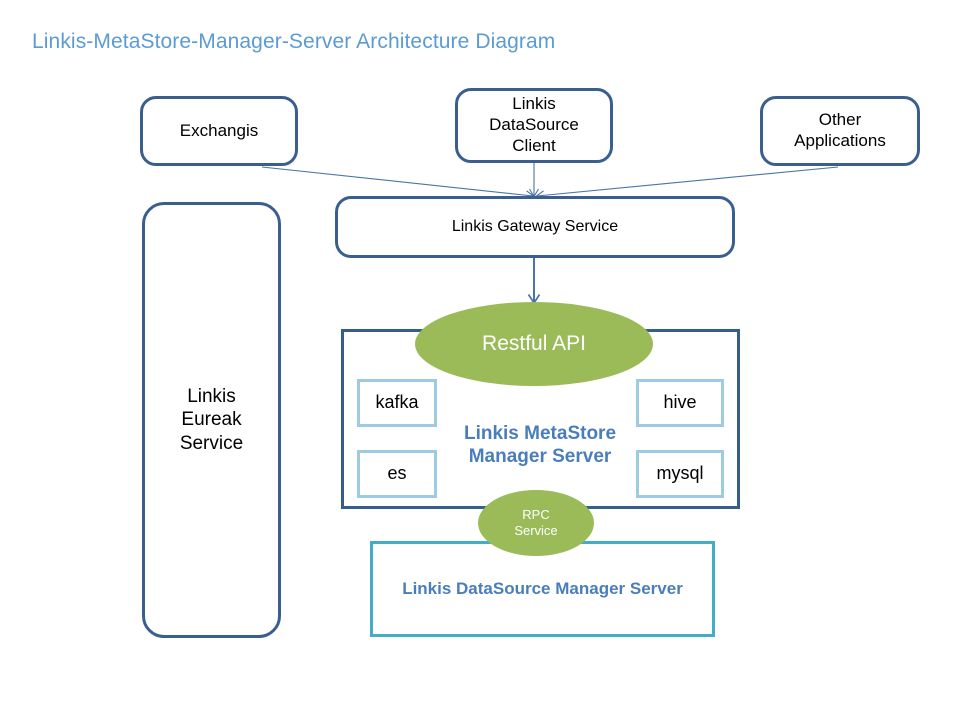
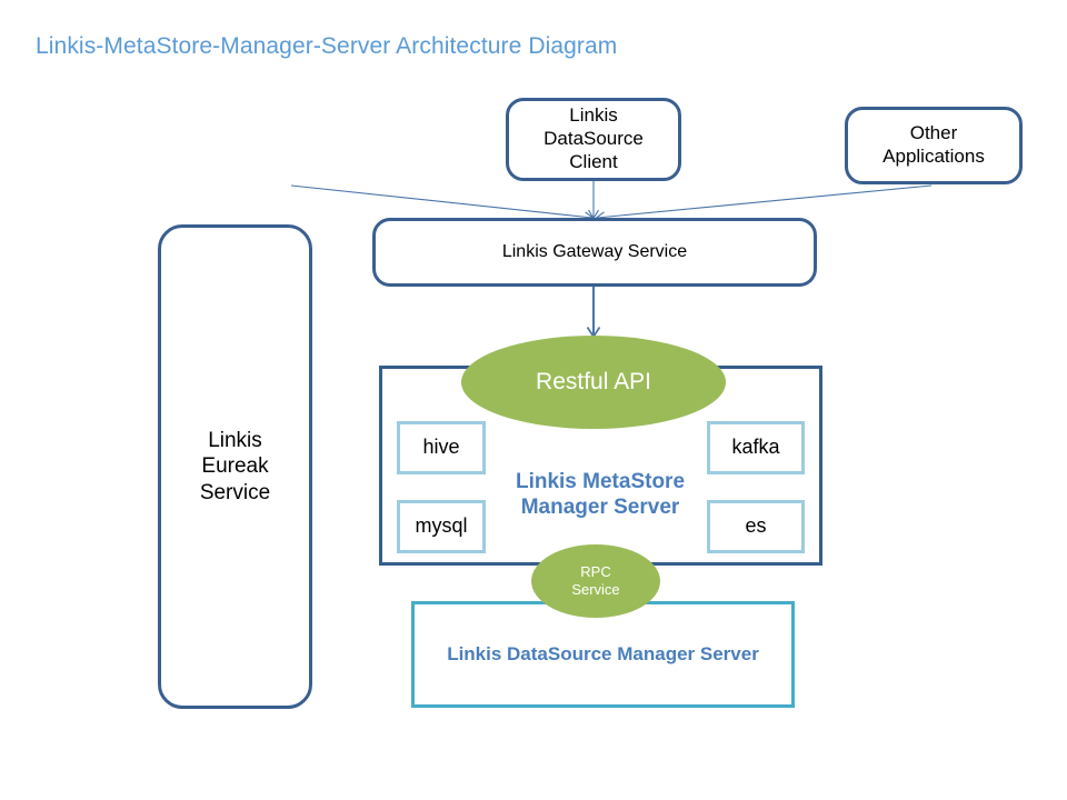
  Linkis-MetaStore-Manager-Server Architecture Diagram
- Exchangis
  Linkis
  DataSource
  Client
  Other
  Applications
  Linkis Gateway Service
  Linkis
  Eureak
  Service
  Linkis MetaStore
  Manager Server
- kafka
+ hive
- es
+ mysql
- hive
+ kafka
- mysql
+ es
  Restful API
  RPC
  Service
  Linkis DataSource Manager Server
